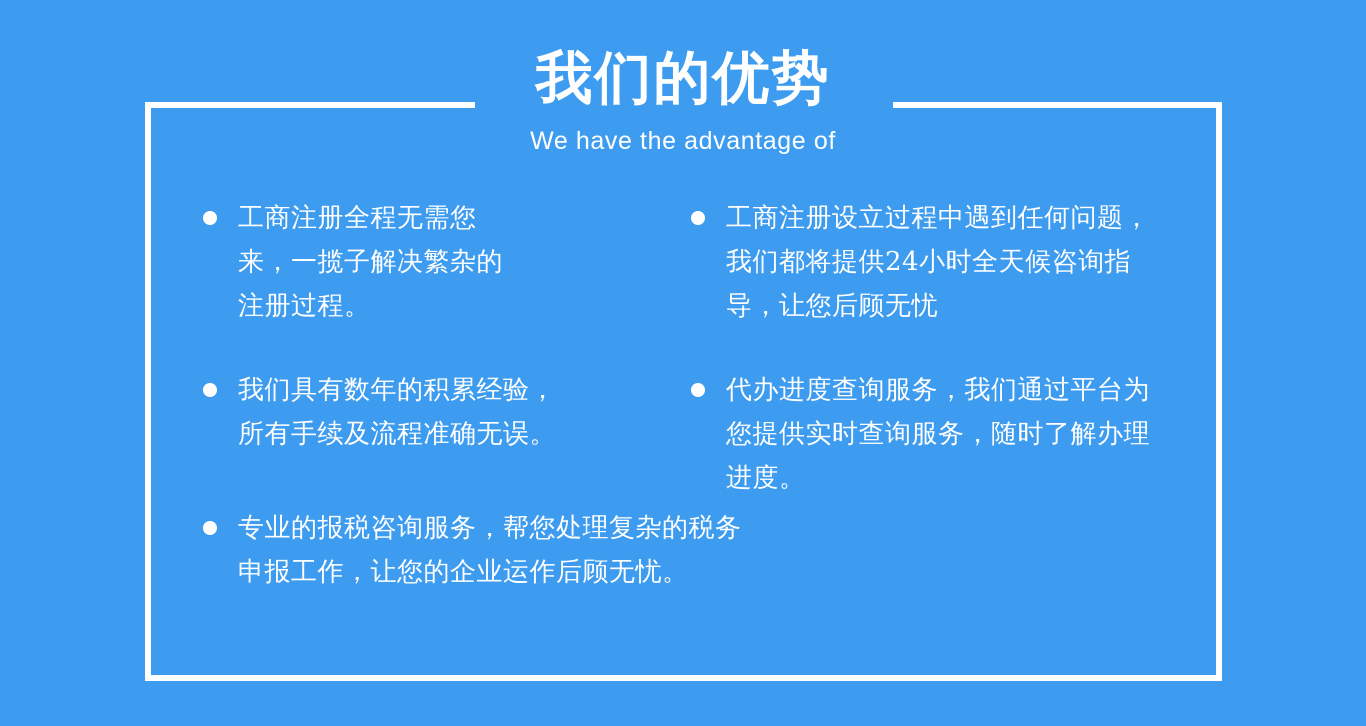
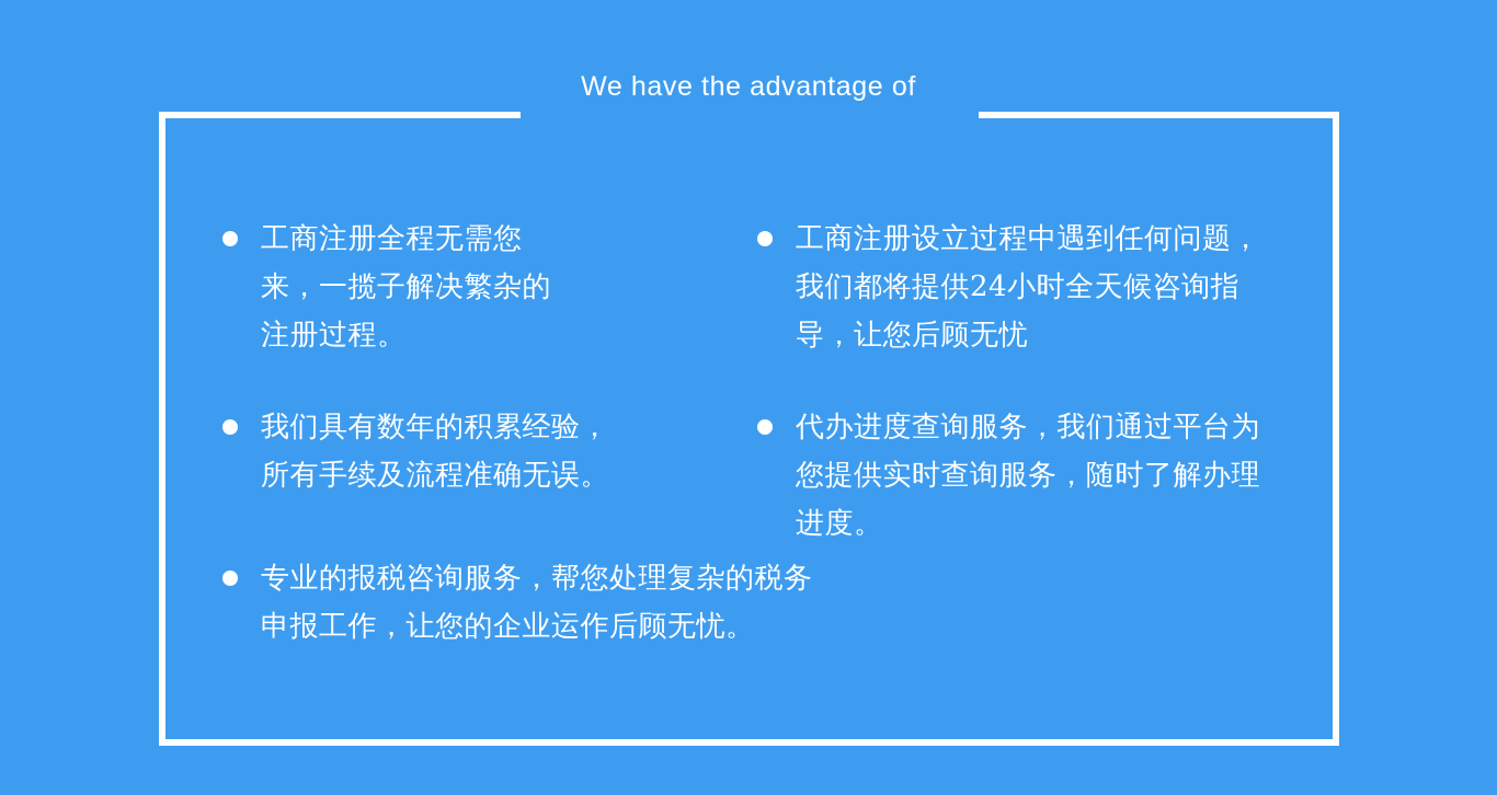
- 我们的优势
  We have the advantage of
  工商注册全程无需您来，一揽子解决繁杂的注册过程。
  我们具有数年的积累经验，所有手续及流程准确无误。
  专业的报税咨询服务，帮您处理复杂的税务申报工作，让您的企业运作后顾无忧。
  工商注册设立过程中遇到任何问题，我们都将提供24小时全天候咨询指导，让您后顾无忧
  代办进度查询服务，我们通过平台为您提供实时查询服务，随时了解办理进度。
